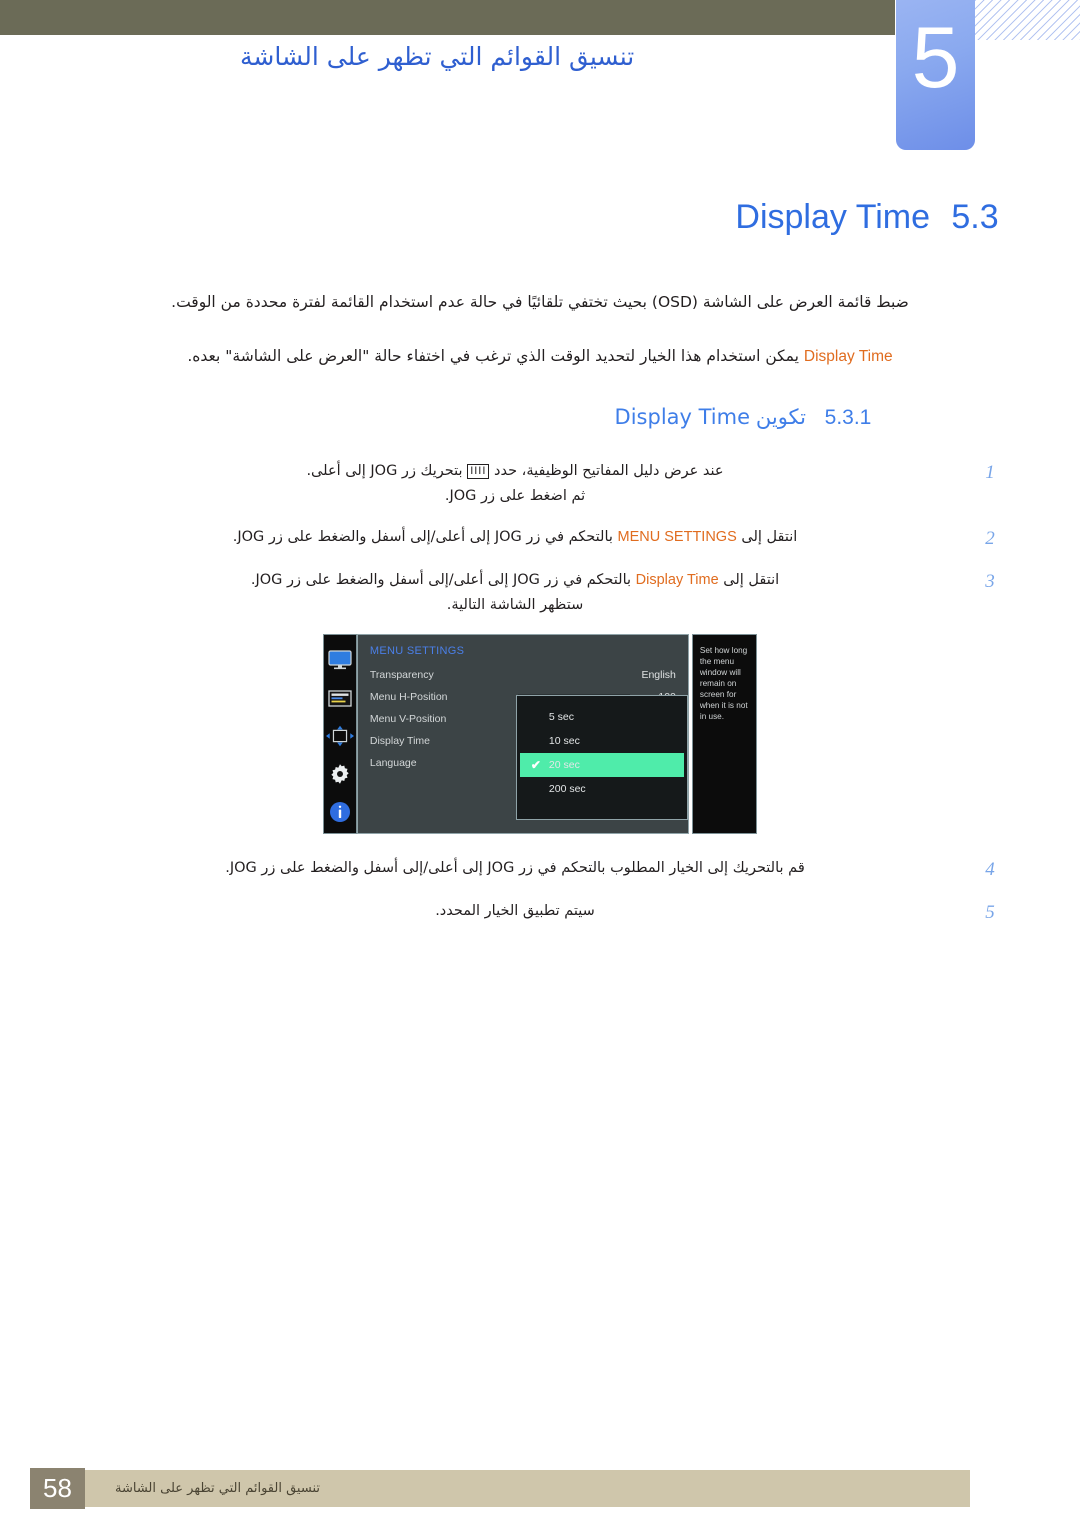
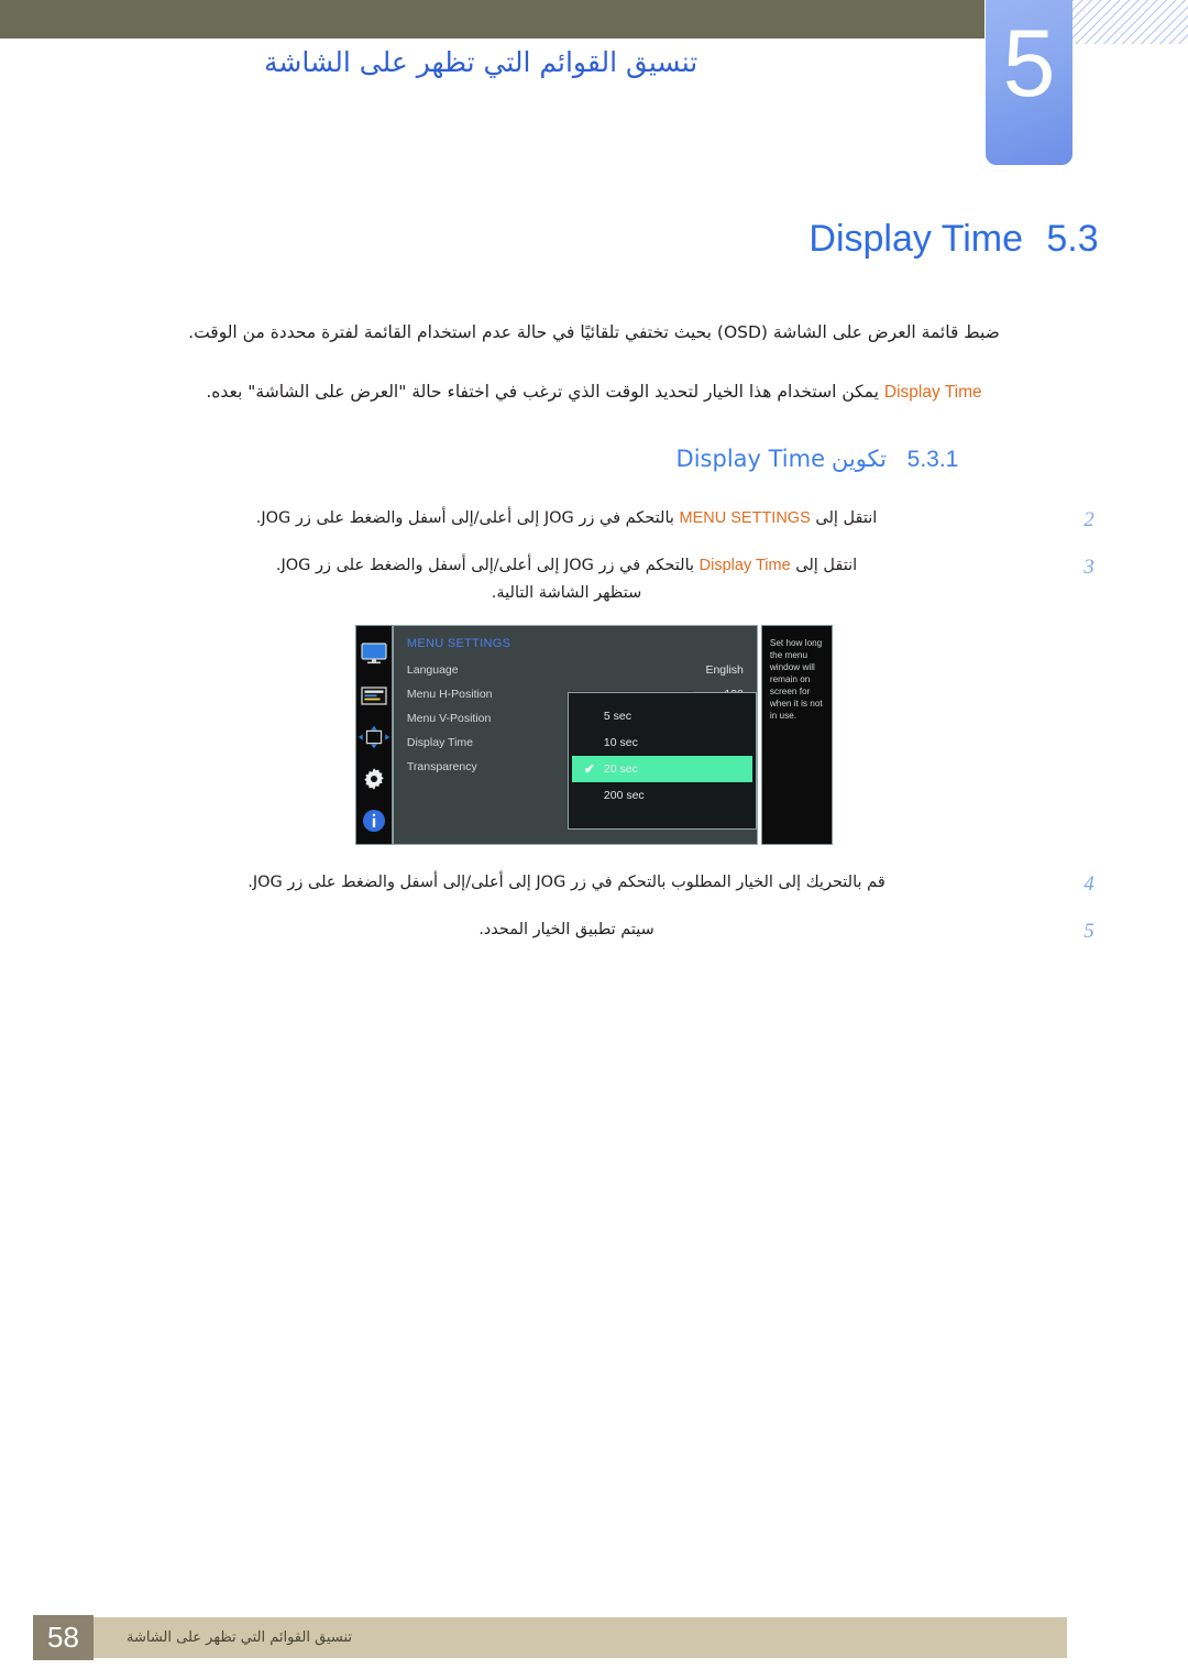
  5
  تنسيق القوائم التي تظهر على الشاشة
  5.3
  Display Time
  ضبط قائمة العرض على الشاشة (OSD) بحيث تختفي تلقائيًا في حالة عدم استخدام القائمة لفترة محددة من الوقت.
  Display Time يمكن استخدام هذا الخيار لتحديد الوقت الذي ترغب في اختفاء حالة "العرض على الشاشة" بعده.
  5.3.1
  تكوين
  Display Time
- 1
- عند عرض دليل المفاتيح الوظيفية، حدد IIII بتحريك زر JOG إلى أعلى.
- ثم اضغط على زر JOG.
  2
  انتقل إلى MENU SETTINGS بالتحكم في زر JOG إلى أعلى/إلى أسفل والضغط على زر JOG.
  3
  انتقل إلى Display Time بالتحكم في زر JOG إلى أعلى/إلى أسفل والضغط على زر JOG.
  ستظهر الشاشة التالية.
  MENU SETTINGS
- Transparency
+ Language
  English
  Menu H-Position
  Menu V-Position
  Display Time
- Language
+ Transparency
  5 sec
  10 sec
  ✔
  20 sec
  200 sec
  Set how long the menu window will remain on screen for when it is not in use.
  4
  قم بالتحريك إلى الخيار المطلوب بالتحكم في زر JOG إلى أعلى/إلى أسفل والضغط على زر JOG.
  5
  سيتم تطبيق الخيار المحدد.
  58
  تنسيق القوائم التي تظهر على الشاشة
